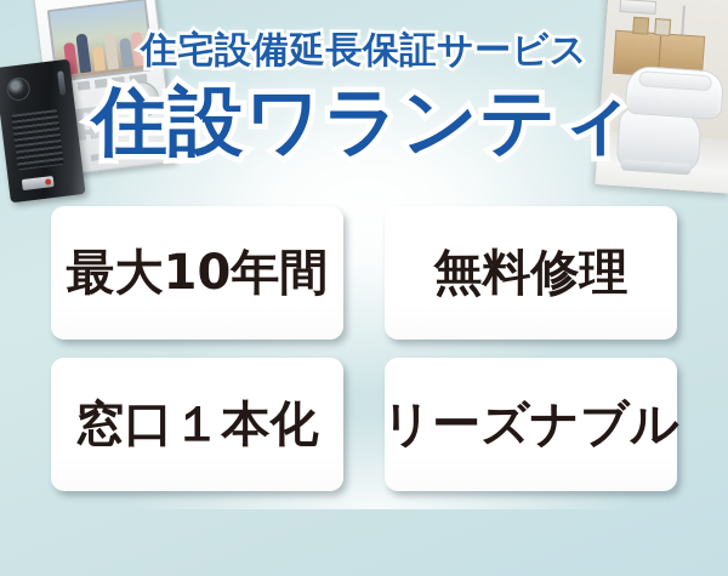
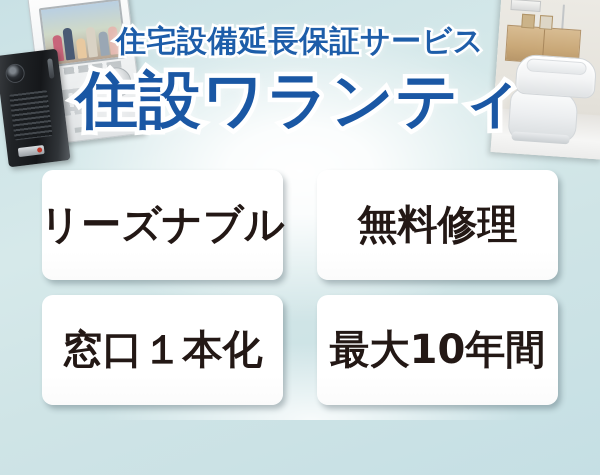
  住宅設備延長保証サービス
  住設ワランティ
- 最大10年間
+ リーズナブル
  無料修理
  窓口１本化
- リーズナブル
+ 最大10年間
